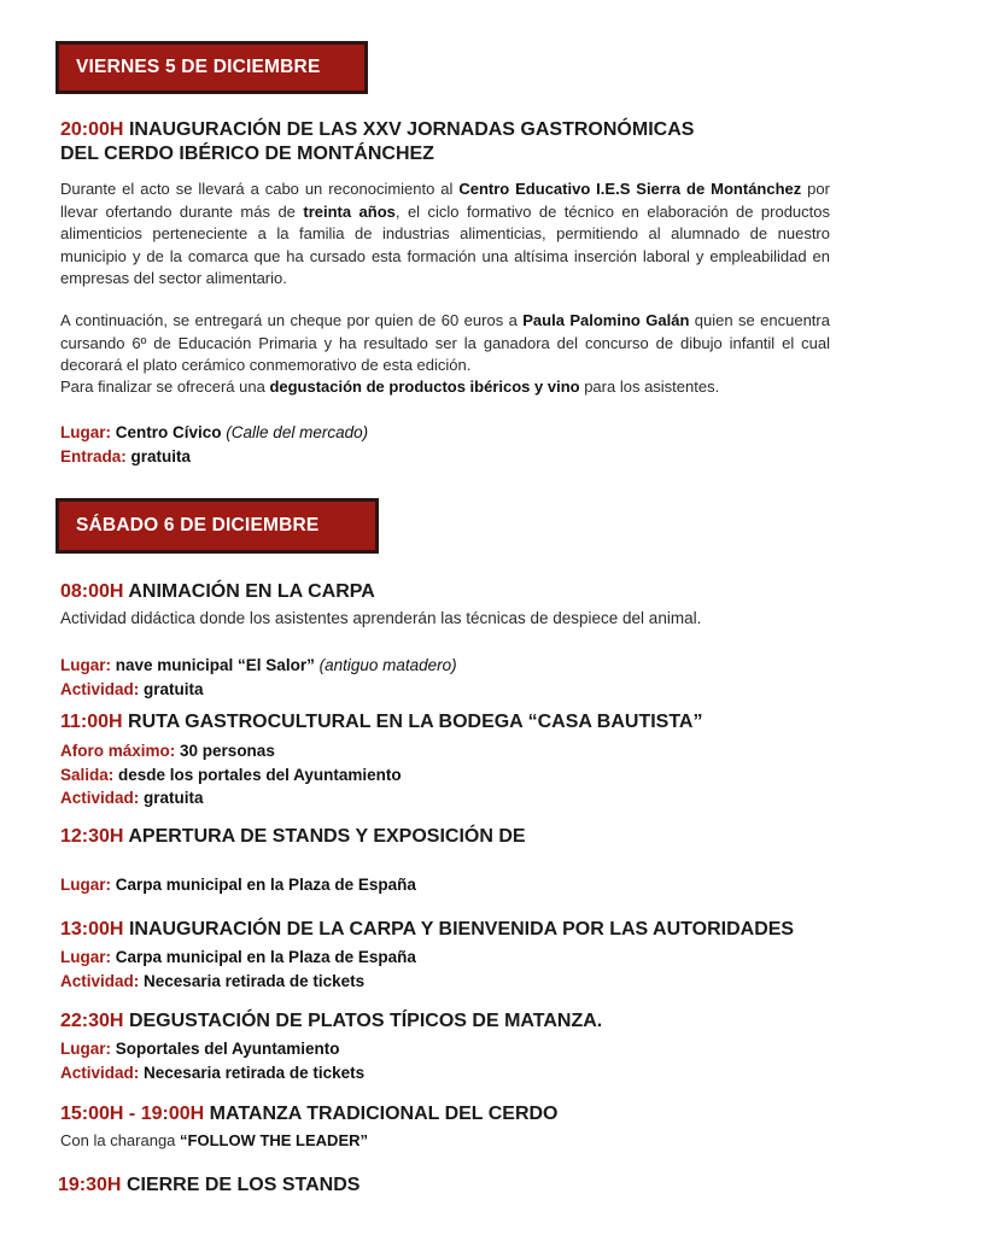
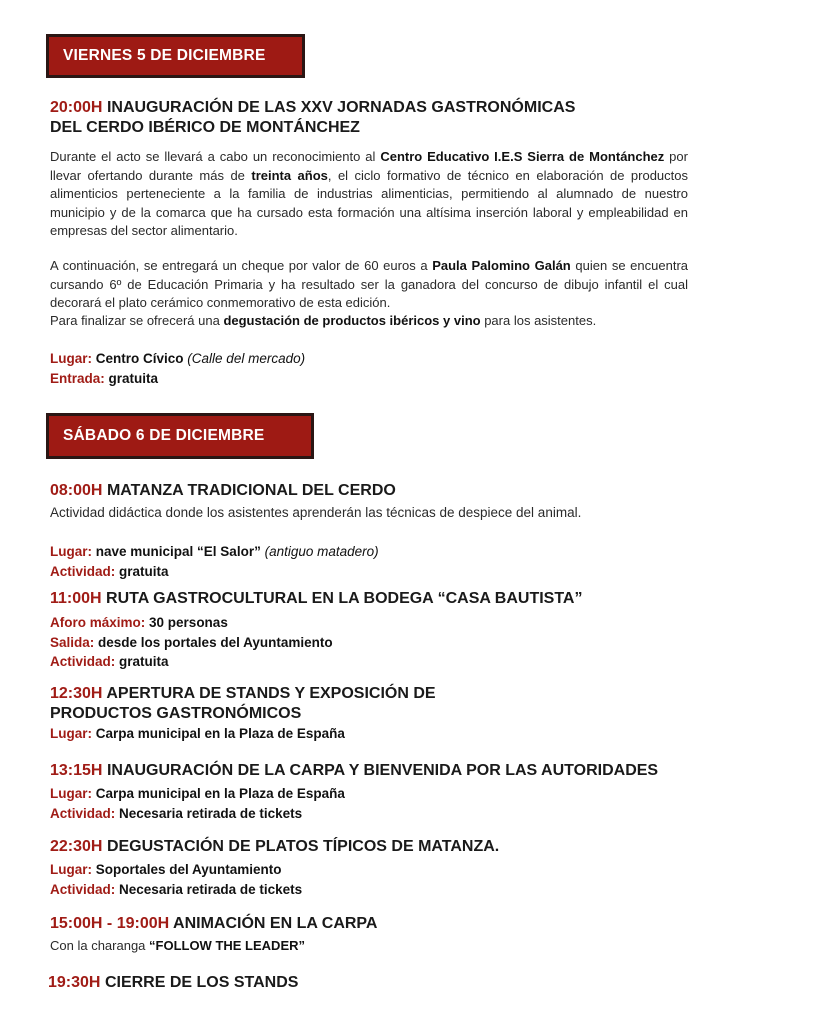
  VIERNES 5 DE DICIEMBRE
  20:00H INAUGURACIÓN DE LAS XXV JORNADAS GASTRONÓMICAS
  DEL CERDO IBÉRICO DE MONTÁNCHEZ
  Durante el acto se llevará a cabo un reconocimiento al Centro Educativo I.E.S Sierra de Montánchez por llevar ofertando durante más de treinta años, el ciclo formativo de técnico en elaboración de productos alimenticios perteneciente a la familia de industrias alimenticias, permitiendo al alumnado de nuestro municipio y de la comarca que ha cursado esta formación una altísima inserción laboral y empleabilidad en empresas del sector alimentario.
- A continuación, se entregará un cheque por quien de 60 euros a Paula Palomino Galán quien se encuentra cursando 6º de Educación Primaria y ha resultado ser la ganadora del concurso de dibujo infantil el cual decorará el plato cerámico conmemorativo de esta edición.
+ A continuación, se entregará un cheque por valor de 60 euros a Paula Palomino Galán quien se encuentra cursando 6º de Educación Primaria y ha resultado ser la ganadora del concurso de dibujo infantil el cual decorará el plato cerámico conmemorativo de esta edición.
  Para finalizar se ofrecerá una degustación de productos ibéricos y vino para los asistentes.
  Lugar: Centro Cívico (Calle del mercado)
  Entrada: gratuita
  SÁBADO 6 DE DICIEMBRE
- 08:00H ANIMACIÓN EN LA CARPA
+ 08:00H MATANZA TRADICIONAL DEL CERDO
  Actividad didáctica donde los asistentes aprenderán las técnicas de despiece del animal.
  Lugar: nave municipal “El Salor” (antiguo matadero)
  Actividad: gratuita
  11:00H RUTA GASTROCULTURAL EN LA BODEGA “CASA BAUTISTA”
  Aforo máximo: 30 personas
  Salida: desde los portales del Ayuntamiento
  Actividad: gratuita
  12:30H APERTURA DE STANDS Y EXPOSICIÓN DE
+ PRODUCTOS GASTRONÓMICOS
  Lugar: Carpa municipal en la Plaza de España
- 13:00H INAUGURACIÓN DE LA CARPA Y BIENVENIDA POR LAS AUTORIDADES
+ 13:15H INAUGURACIÓN DE LA CARPA Y BIENVENIDA POR LAS AUTORIDADES
  Lugar: Carpa municipal en la Plaza de España
  Actividad: Necesaria retirada de tickets
  22:30H DEGUSTACIÓN DE PLATOS TÍPICOS DE MATANZA.
  Lugar: Soportales del Ayuntamiento
  Actividad: Necesaria retirada de tickets
- 15:00H - 19:00H MATANZA TRADICIONAL DEL CERDO
+ 15:00H - 19:00H ANIMACIÓN EN LA CARPA
  Con la charanga “FOLLOW THE LEADER”
  19:30H CIERRE DE LOS STANDS
